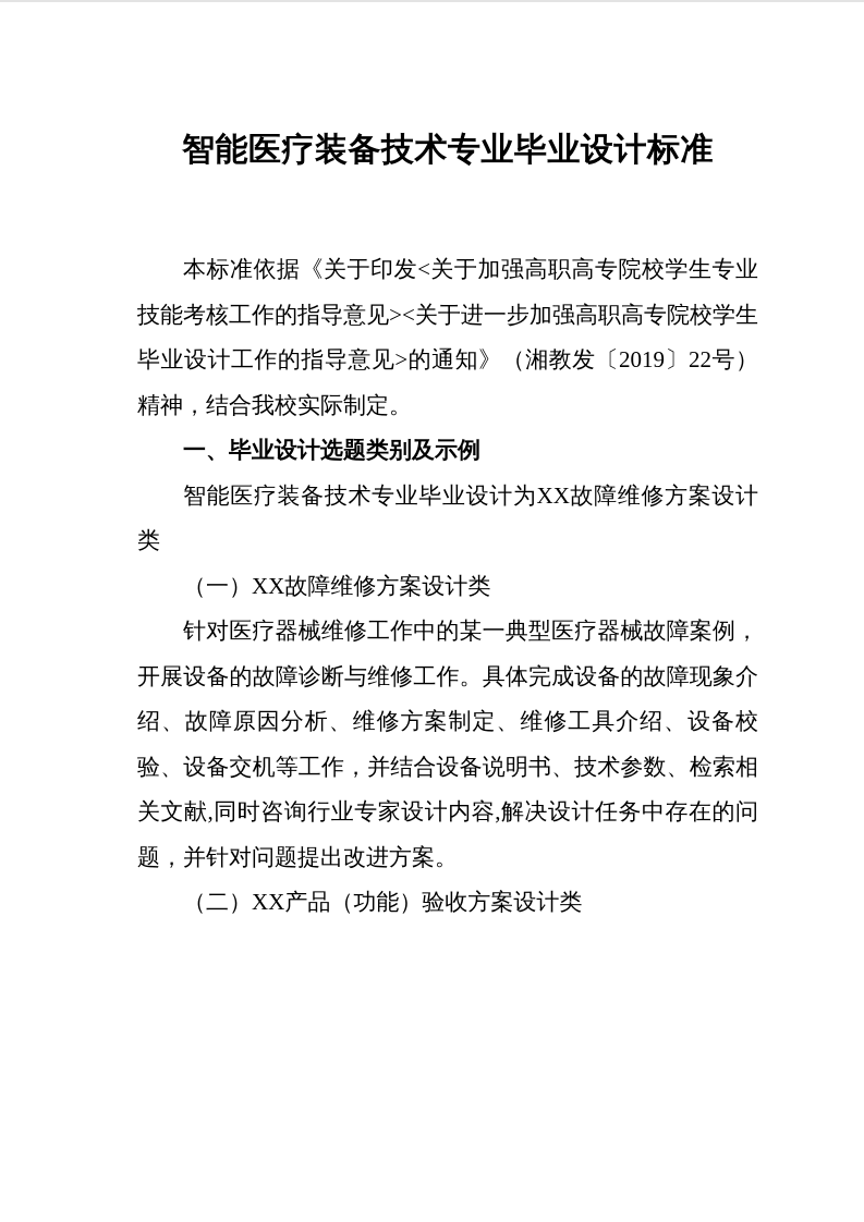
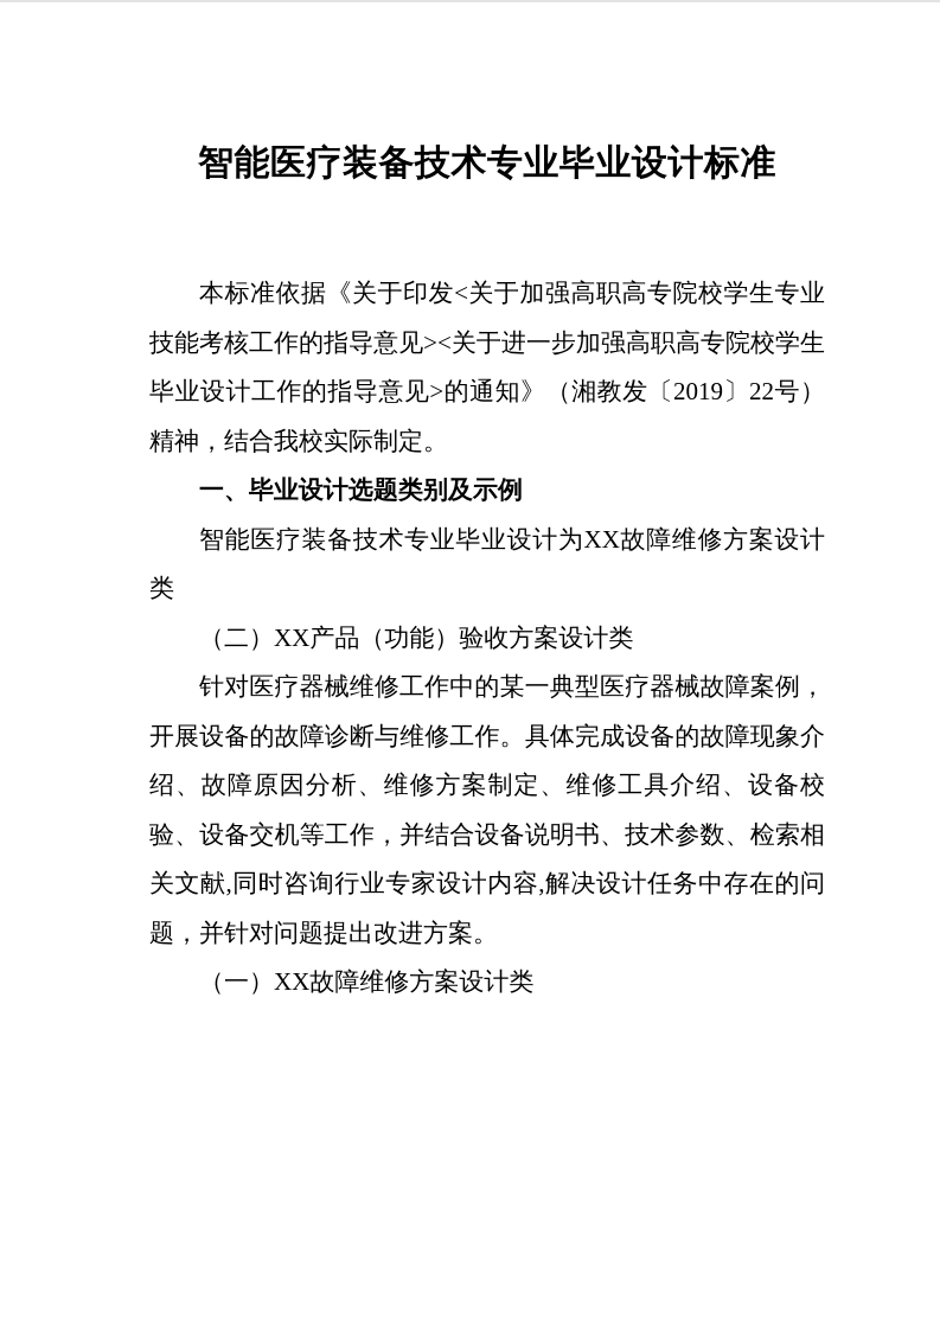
  智能医疗装备技术专业毕业设计标准
  本标准依据《关于印发<关于加强高职高专院校学生专业技能考核工作的指导意见><关于进一步加强高职高专院校学生毕业设计工作的指导意见>的通知》（湘教发〔2019〕22号）精神，结合我校实际制定。
  一、毕业设计选题类别及示例
  智能医疗装备技术专业毕业设计为XX故障维修方案设计类
- （一）XX故障维修方案设计类
+ （二）XX产品（功能）验收方案设计类
  针对医疗器械维修工作中的某一典型医疗器械故障案例，开展设备的故障诊断与维修工作。具体完成设备的故障现象介绍、故障原因分析、维修方案制定、维修工具介绍、设备校验、设备交机等工作，并结合设备说明书、技术参数、检索相关文献,同时咨询行业专家设计内容,解决设计任务中存在的问题，并针对问题提出改进方案。
- （二）XX产品（功能）验收方案设计类
+ （一）XX故障维修方案设计类
